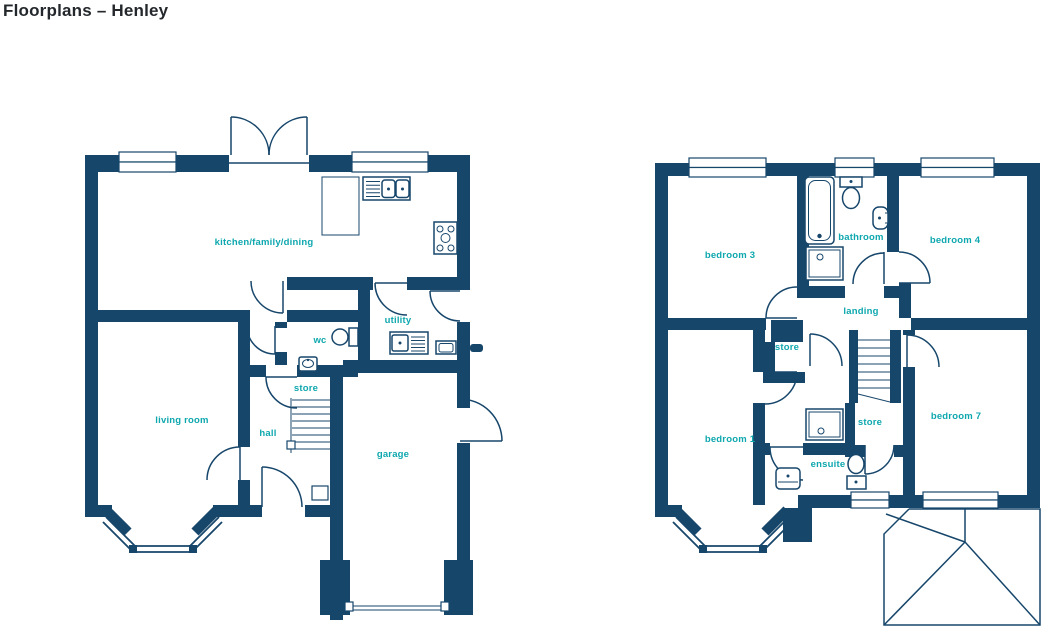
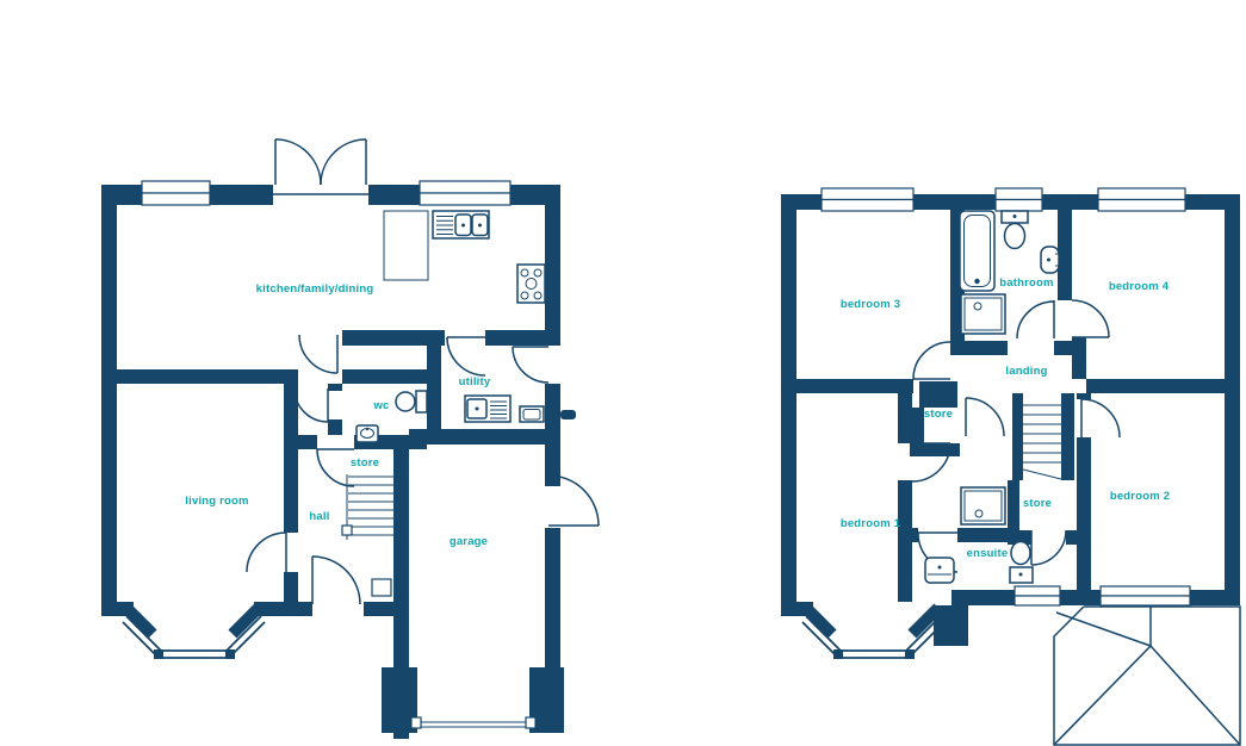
- Floorplans – Henley
  kitchen/family/dining
  utility
  wc
  store
  hall
  living room
  garage
  bedroom 3
  bathroom
  bedroom 4
  landing
  store
  bedroom 1
  store
  ensuite
- bedroom 7
+ bedroom 2
